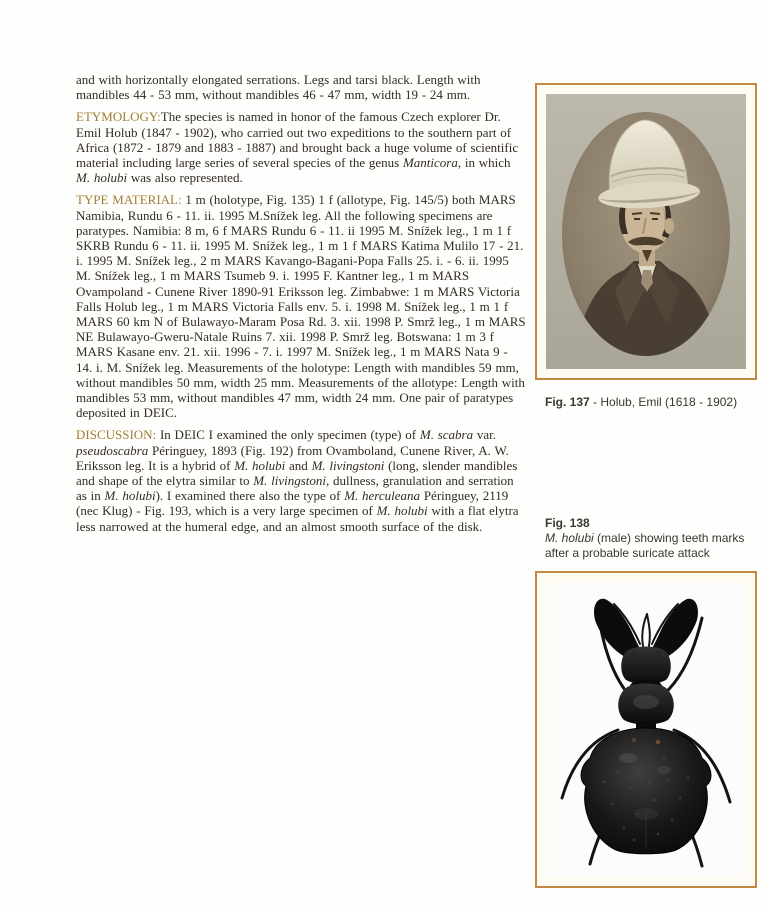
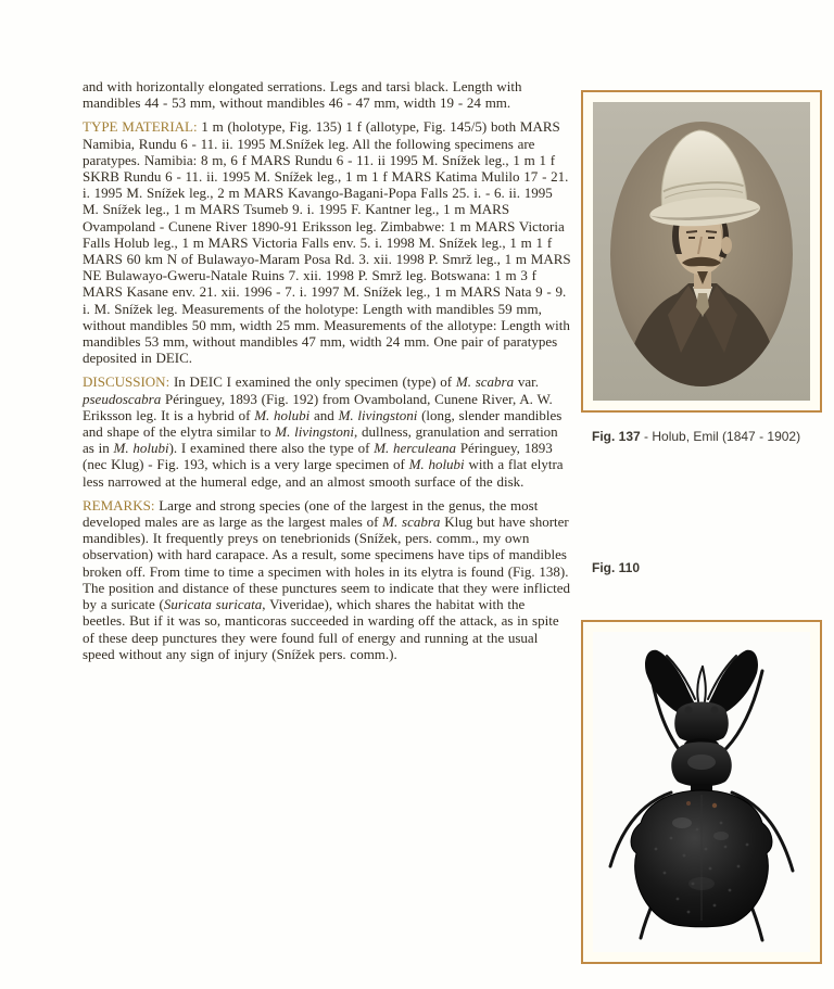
  and with horizontally elongated serrations. Legs and tarsi black. Length with mandibles 44 - 53 mm, without mandibles 46 - 47 mm, width 19 - 24 mm.
- ETYMOLOGY:The species is named in honor of the famous Czech explorer Dr. Emil Holub (1847 - 1902), who carried out two expeditions to the southern part of Africa (1872 - 1879 and 1883 - 1887) and brought back a huge volume of scientific material including large series of several species of the genus Manticora, in which M. holubi was also represented.
- TYPE MATERIAL: 1 m (holotype, Fig. 135) 1 f (allotype, Fig. 145/5) both MARS Namibia, Rundu 6 - 11. ii. 1995 M.Snížek leg. All the following specimens are paratypes. Namibia: 8 m, 6 f MARS Rundu 6 - 11. ii 1995 M. Snížek leg., 1 m 1 f SKRB Rundu 6 - 11. ii. 1995 M. Snížek leg., 1 m 1 f MARS Katima Mulilo 17 - 21. i. 1995 M. Snížek leg., 2 m MARS Kavango-Bagani-Popa Falls 25. i. - 6. ii. 1995 M. Snížek leg., 1 m MARS Tsumeb 9. i. 1995 F. Kantner leg., 1 m MARS Ovampoland - Cunene River 1890-91 Eriksson leg. Zimbabwe: 1 m MARS Victoria Falls Holub leg., 1 m MARS Victoria Falls env. 5. i. 1998 M. Snížek leg., 1 m 1 f MARS 60 km N of Bulawayo-Maram Posa Rd. 3. xii. 1998 P. Smrž leg., 1 m MARS NE Bulawayo-Gweru-Natale Ruins 7. xii. 1998 P. Smrž leg. Botswana: 1 m 3 f MARS Kasane env. 21. xii. 1996 - 7. i. 1997 M. Snížek leg., 1 m MARS Nata 9 - 14. i. M. Snížek leg. Measurements of the holotype: Length with mandibles 59 mm, without mandibles 50 mm, width 25 mm. Measurements of the allotype: Length with mandibles 53 mm, without mandibles 47 mm, width 24 mm. One pair of paratypes deposited in DEIC.
+ TYPE MATERIAL: 1 m (holotype, Fig. 135) 1 f (allotype, Fig. 145/5) both MARS Namibia, Rundu 6 - 11. ii. 1995 M.Snížek leg. All the following specimens are paratypes. Namibia: 8 m, 6 f MARS Rundu 6 - 11. ii 1995 M. Snížek leg., 1 m 1 f SKRB Rundu 6 - 11. ii. 1995 M. Snížek leg., 1 m 1 f MARS Katima Mulilo 17 - 21. i. 1995 M. Snížek leg., 2 m MARS Kavango-Bagani-Popa Falls 25. i. - 6. ii. 1995 M. Snížek leg., 1 m MARS Tsumeb 9. i. 1995 F. Kantner leg., 1 m MARS Ovampoland - Cunene River 1890-91 Eriksson leg. Zimbabwe: 1 m MARS Victoria Falls Holub leg., 1 m MARS Victoria Falls env. 5. i. 1998 M. Snížek leg., 1 m 1 f MARS 60 km N of Bulawayo-Maram Posa Rd. 3. xii. 1998 P. Smrž leg., 1 m MARS NE Bulawayo-Gweru-Natale Ruins 7. xii. 1998 P. Smrž leg. Botswana: 1 m 3 f MARS Kasane env. 21. xii. 1996 - 7. i. 1997 M. Snížek leg., 1 m MARS Nata 9 - 9. i. M. Snížek leg. Measurements of the holotype: Length with mandibles 59 mm, without mandibles 50 mm, width 25 mm. Measurements of the allotype: Length with mandibles 53 mm, without mandibles 47 mm, width 24 mm. One pair of paratypes deposited in DEIC.
- DISCUSSION: In DEIC I examined the only specimen (type) of M. scabra var. pseudoscabra Péringuey, 1893 (Fig. 192) from Ovamboland, Cunene River, A. W. Eriksson leg. It is a hybrid of M. holubi and M. livingstoni (long, slender mandibles and shape of the elytra similar to M. livingstoni, dullness, granulation and serration as in M. holubi). I examined there also the type of M. herculeana Péringuey, 2119 (nec Klug) - Fig. 193, which is a very large specimen of M. holubi with a flat elytra less narrowed at the humeral edge, and an almost smooth surface of the disk.
+ DISCUSSION: In DEIC I examined the only specimen (type) of M. scabra var. pseudoscabra Péringuey, 1893 (Fig. 192) from Ovamboland, Cunene River, A. W. Eriksson leg. It is a hybrid of M. holubi and M. livingstoni (long, slender mandibles and shape of the elytra similar to M. livingstoni, dullness, granulation and serration as in M. holubi). I examined there also the type of M. herculeana Péringuey, 1893 (nec Klug) - Fig. 193, which is a very large specimen of M. holubi with a flat elytra less narrowed at the humeral edge, and an almost smooth surface of the disk.
+ REMARKS: Large and strong species (one of the largest in the genus, the most developed males are as large as the largest males of M. scabra Klug but have shorter mandibles). It frequently preys on tenebrionids (Snížek, pers. comm., my own observation) with hard carapace. As a result, some specimens have tips of mandibles broken off. From time to time a specimen with holes in its elytra is found (Fig. 138). The position and distance of these punctures seem to indicate that they were inflicted by a suricate (Suricata suricata, Viveridae), which shares the habitat with the beetles. But if it was so, manticoras succeeded in warding off the attack, as in spite of these deep punctures they were found full of energy and running at the usual speed without any sign of injury (Snížek pers. comm.).
- Fig. 137 - Holub, Emil (1618 - 1902)
+ Fig. 137 - Holub, Emil (1847 - 1902)
- Fig. 138
+ Fig. 110
- M. holubi (male) showing teeth marks
- after a probable suricate attack
